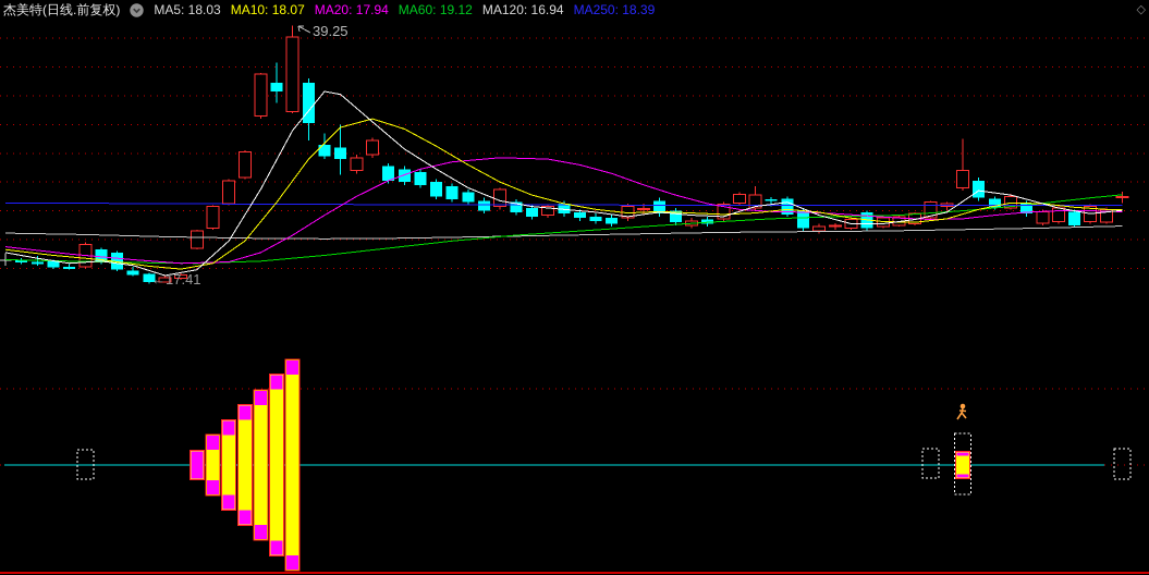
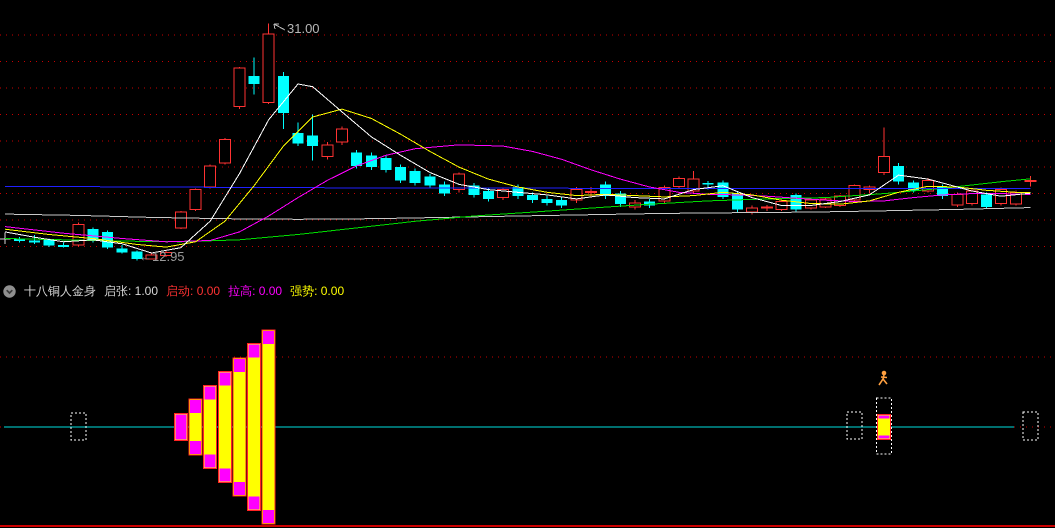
- 杰美特(日线.前复权)
- MA5: 18.03
- MA10: 18.07
- MA20: 17.94
- MA60: 19.12
- MA120: 16.94
- MA250: 18.39
- ◇
- 39.25
+ 31.00
- ←17.41
+ ←12.95
+ 十八铜人金身
+ 启张: 1.00
+ 启动: 0.00
+ 拉高: 0.00
+ 强势: 0.00
